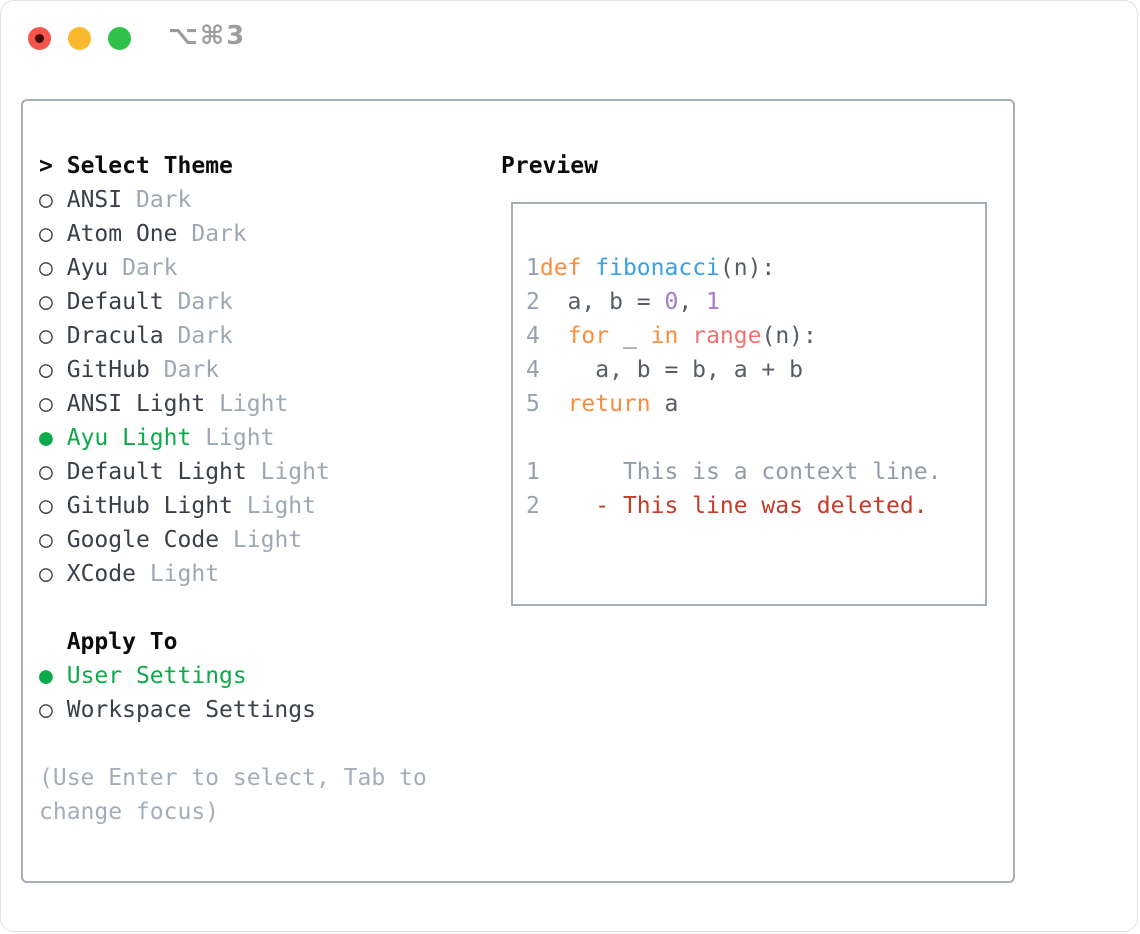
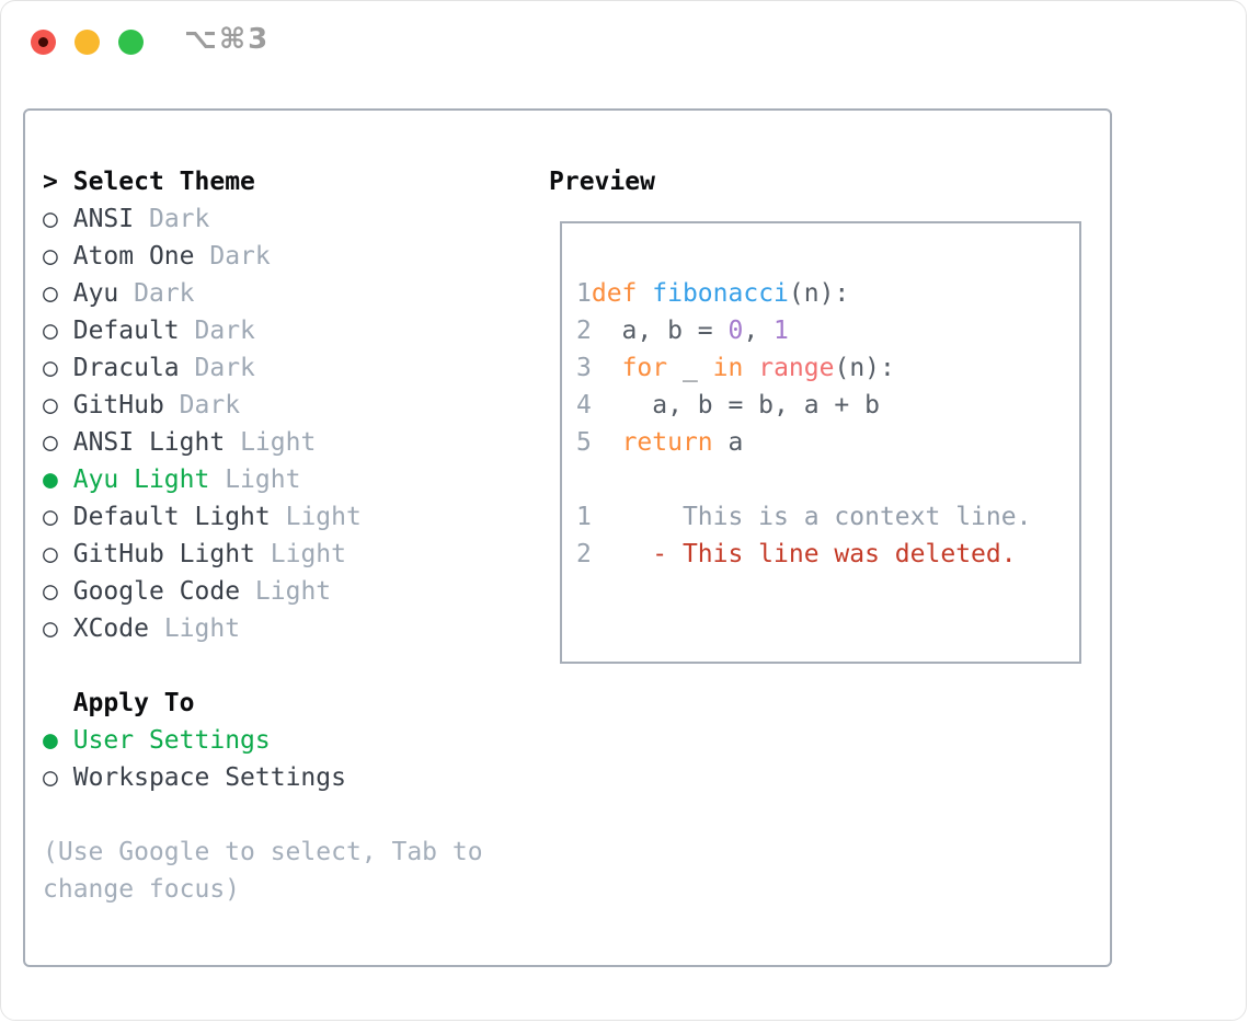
  ⌥⌘3
  > Select Theme
  ○ ANSI Dark
  ○ Atom One Dark
  ○ Ayu Dark
  ○ Default Dark
  ○ Dracula Dark
  ○ GitHub Dark
  ○ ANSI Light Light
  ● Ayu Light Light
  ○ Default Light Light
  ○ GitHub Light Light
  ○ Google Code Light
  ○ XCode Light
  Apply To
  ● User Settings
  ○ Workspace Settings
- (Use Enter to select, Tab to
+ (Use Google to select, Tab to
  change focus)
  Preview
  1def fibonacci(n):
  2 a, b = 0, 1
- 4 for _ in range(n):
+ 3 for _ in range(n):
  4 a, b = b, a + b
  5 return a
  1 This is a context line.
  2 - This line was deleted.
